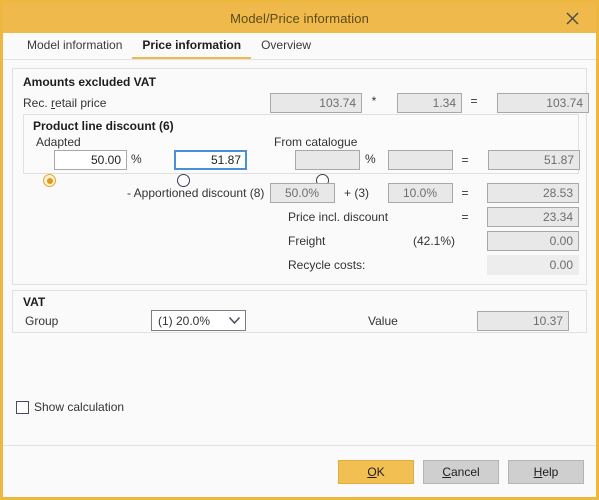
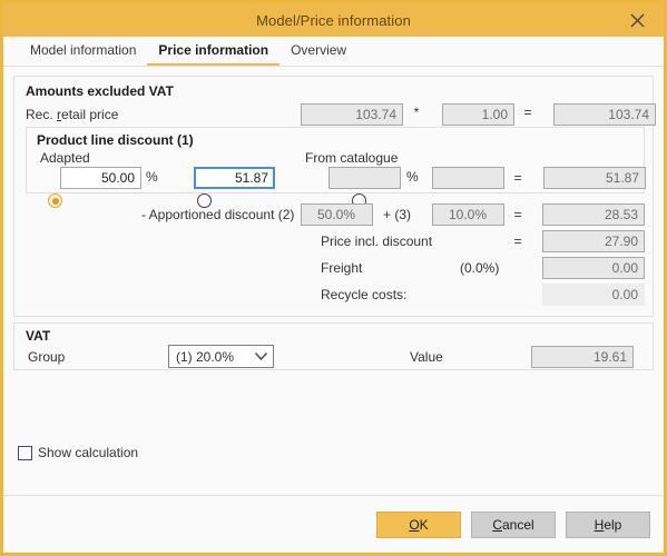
  Model/Price information
  Model information
  Price information
  Overview
  Amounts excluded VAT
  Rec. retail price
  103.74
  *
- 1.34
+ 1.00
  =
  103.74
- Product line discount (6)
+ Product line discount (1)
  Adapted
  From catalogue
  50.00
  %
  51.87
  %
  =
  51.87
- - Apportioned discount (8)
+ - Apportioned discount (2)
  50.0%
  + (3)
  10.0%
  =
  28.53
  Price incl. discount
  =
- 23.34
+ 27.90
  Freight
- (42.1%)
+ (0.0%)
  0.00
  Recycle costs:
  0.00
  VAT
  Group
  (1) 20.0%
  Value
- 10.37
+ 19.61
  Show calculation
  OK
  Cancel
  Help
